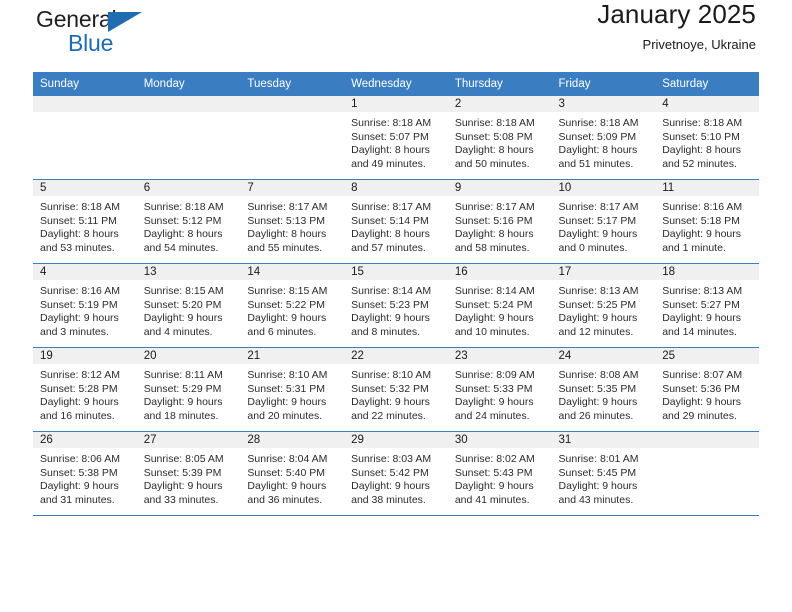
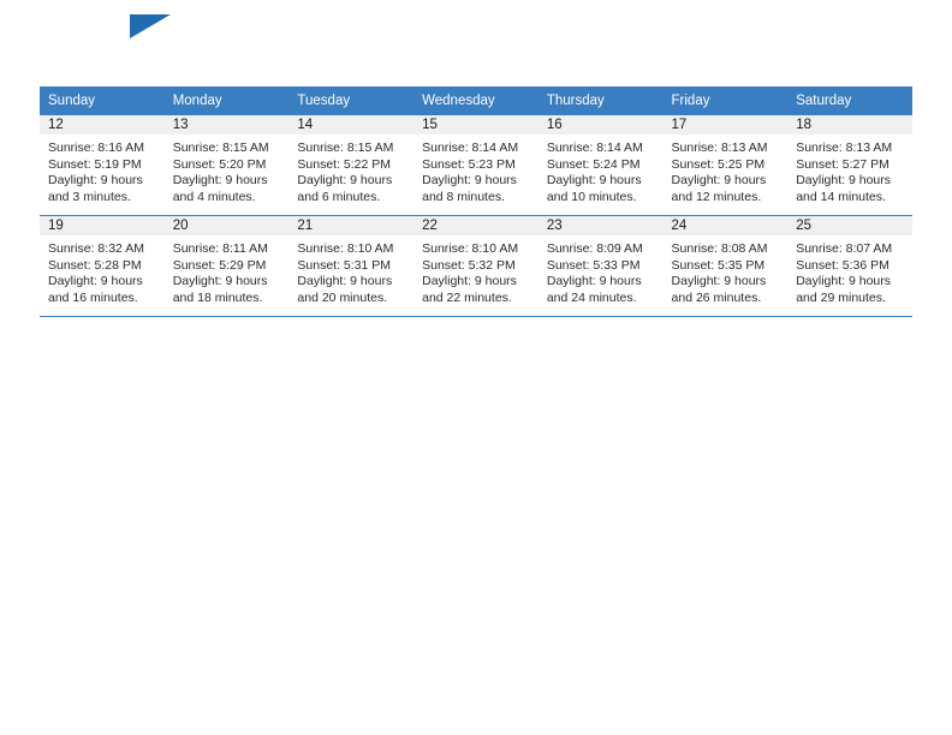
- General
- Blue
- January 2025
- Privetnoye, Ukraine
  Sunday	Monday	Tuesday	Wednesday	Thursday	Friday	Saturday
- 			1Sunrise: 8:18 AMSunset: 5:07 PMDaylight: 8 hoursand 49 minutes.	2Sunrise: 8:18 AMSunset: 5:08 PMDaylight: 8 hoursand 50 minutes.	3Sunrise: 8:18 AMSunset: 5:09 PMDaylight: 8 hoursand 51 minutes.	4Sunrise: 8:18 AMSunset: 5:10 PMDaylight: 8 hoursand 52 minutes.
- 5Sunrise: 8:18 AMSunset: 5:11 PMDaylight: 8 hoursand 53 minutes.	6Sunrise: 8:18 AMSunset: 5:12 PMDaylight: 8 hoursand 54 minutes.	7Sunrise: 8:17 AMSunset: 5:13 PMDaylight: 8 hoursand 55 minutes.	8Sunrise: 8:17 AMSunset: 5:14 PMDaylight: 8 hoursand 57 minutes.	9Sunrise: 8:17 AMSunset: 5:16 PMDaylight: 8 hoursand 58 minutes.	10Sunrise: 8:17 AMSunset: 5:17 PMDaylight: 9 hoursand 0 minutes.	11Sunrise: 8:16 AMSunset: 5:18 PMDaylight: 9 hoursand 1 minute.
- 4Sunrise: 8:16 AMSunset: 5:19 PMDaylight: 9 hoursand 3 minutes.	13Sunrise: 8:15 AMSunset: 5:20 PMDaylight: 9 hoursand 4 minutes.	14Sunrise: 8:15 AMSunset: 5:22 PMDaylight: 9 hoursand 6 minutes.	15Sunrise: 8:14 AMSunset: 5:23 PMDaylight: 9 hoursand 8 minutes.	16Sunrise: 8:14 AMSunset: 5:24 PMDaylight: 9 hoursand 10 minutes.	17Sunrise: 8:13 AMSunset: 5:25 PMDaylight: 9 hoursand 12 minutes.	18Sunrise: 8:13 AMSunset: 5:27 PMDaylight: 9 hoursand 14 minutes.
+ 12Sunrise: 8:16 AMSunset: 5:19 PMDaylight: 9 hoursand 3 minutes.	13Sunrise: 8:15 AMSunset: 5:20 PMDaylight: 9 hoursand 4 minutes.	14Sunrise: 8:15 AMSunset: 5:22 PMDaylight: 9 hoursand 6 minutes.	15Sunrise: 8:14 AMSunset: 5:23 PMDaylight: 9 hoursand 8 minutes.	16Sunrise: 8:14 AMSunset: 5:24 PMDaylight: 9 hoursand 10 minutes.	17Sunrise: 8:13 AMSunset: 5:25 PMDaylight: 9 hoursand 12 minutes.	18Sunrise: 8:13 AMSunset: 5:27 PMDaylight: 9 hoursand 14 minutes.
- 19Sunrise: 8:12 AMSunset: 5:28 PMDaylight: 9 hoursand 16 minutes.	20Sunrise: 8:11 AMSunset: 5:29 PMDaylight: 9 hoursand 18 minutes.	21Sunrise: 8:10 AMSunset: 5:31 PMDaylight: 9 hoursand 20 minutes.	22Sunrise: 8:10 AMSunset: 5:32 PMDaylight: 9 hoursand 22 minutes.	23Sunrise: 8:09 AMSunset: 5:33 PMDaylight: 9 hoursand 24 minutes.	24Sunrise: 8:08 AMSunset: 5:35 PMDaylight: 9 hoursand 26 minutes.	25Sunrise: 8:07 AMSunset: 5:36 PMDaylight: 9 hoursand 29 minutes.
+ 19Sunrise: 8:32 AMSunset: 5:28 PMDaylight: 9 hoursand 16 minutes.	20Sunrise: 8:11 AMSunset: 5:29 PMDaylight: 9 hoursand 18 minutes.	21Sunrise: 8:10 AMSunset: 5:31 PMDaylight: 9 hoursand 20 minutes.	22Sunrise: 8:10 AMSunset: 5:32 PMDaylight: 9 hoursand 22 minutes.	23Sunrise: 8:09 AMSunset: 5:33 PMDaylight: 9 hoursand 24 minutes.	24Sunrise: 8:08 AMSunset: 5:35 PMDaylight: 9 hoursand 26 minutes.	25Sunrise: 8:07 AMSunset: 5:36 PMDaylight: 9 hoursand 29 minutes.
- 26Sunrise: 8:06 AMSunset: 5:38 PMDaylight: 9 hoursand 31 minutes.	27Sunrise: 8:05 AMSunset: 5:39 PMDaylight: 9 hoursand 33 minutes.	28Sunrise: 8:04 AMSunset: 5:40 PMDaylight: 9 hoursand 36 minutes.	29Sunrise: 8:03 AMSunset: 5:42 PMDaylight: 9 hoursand 38 minutes.	30Sunrise: 8:02 AMSunset: 5:43 PMDaylight: 9 hoursand 41 minutes.	31Sunrise: 8:01 AMSunset: 5:45 PMDaylight: 9 hoursand 43 minutes.
